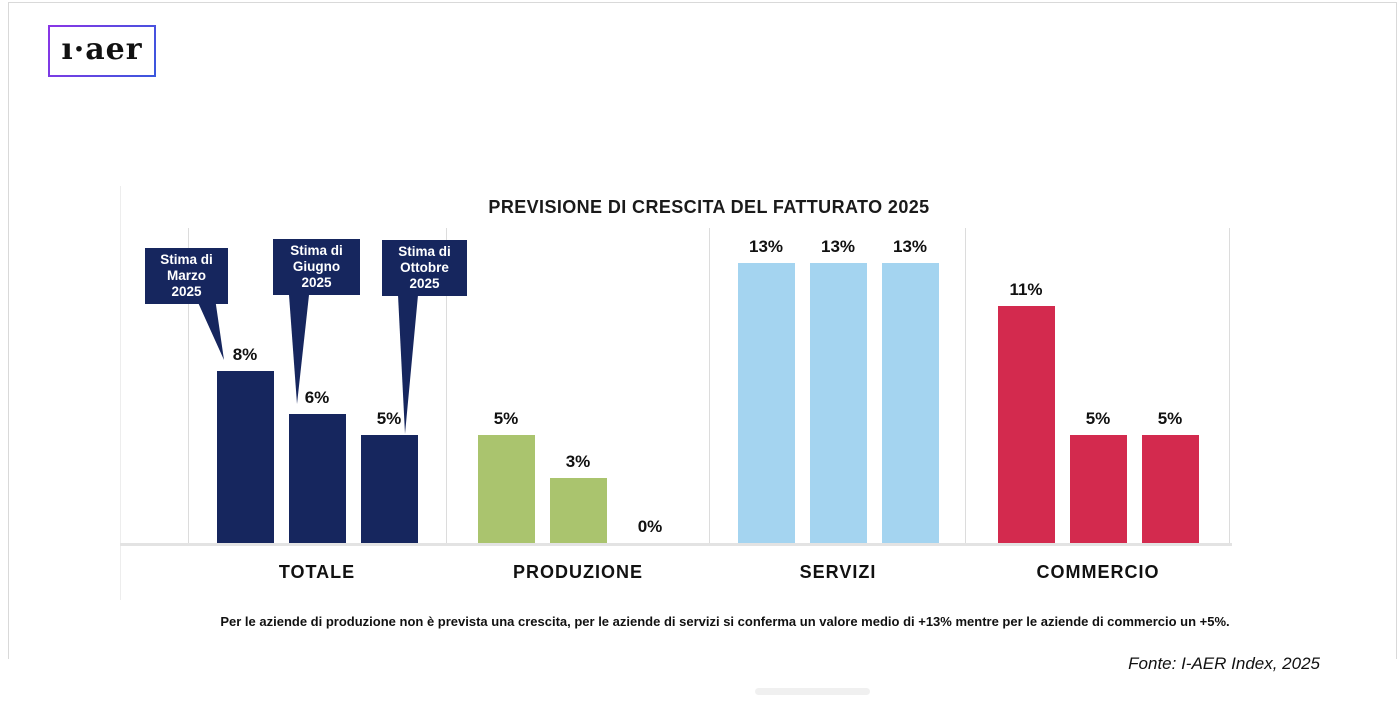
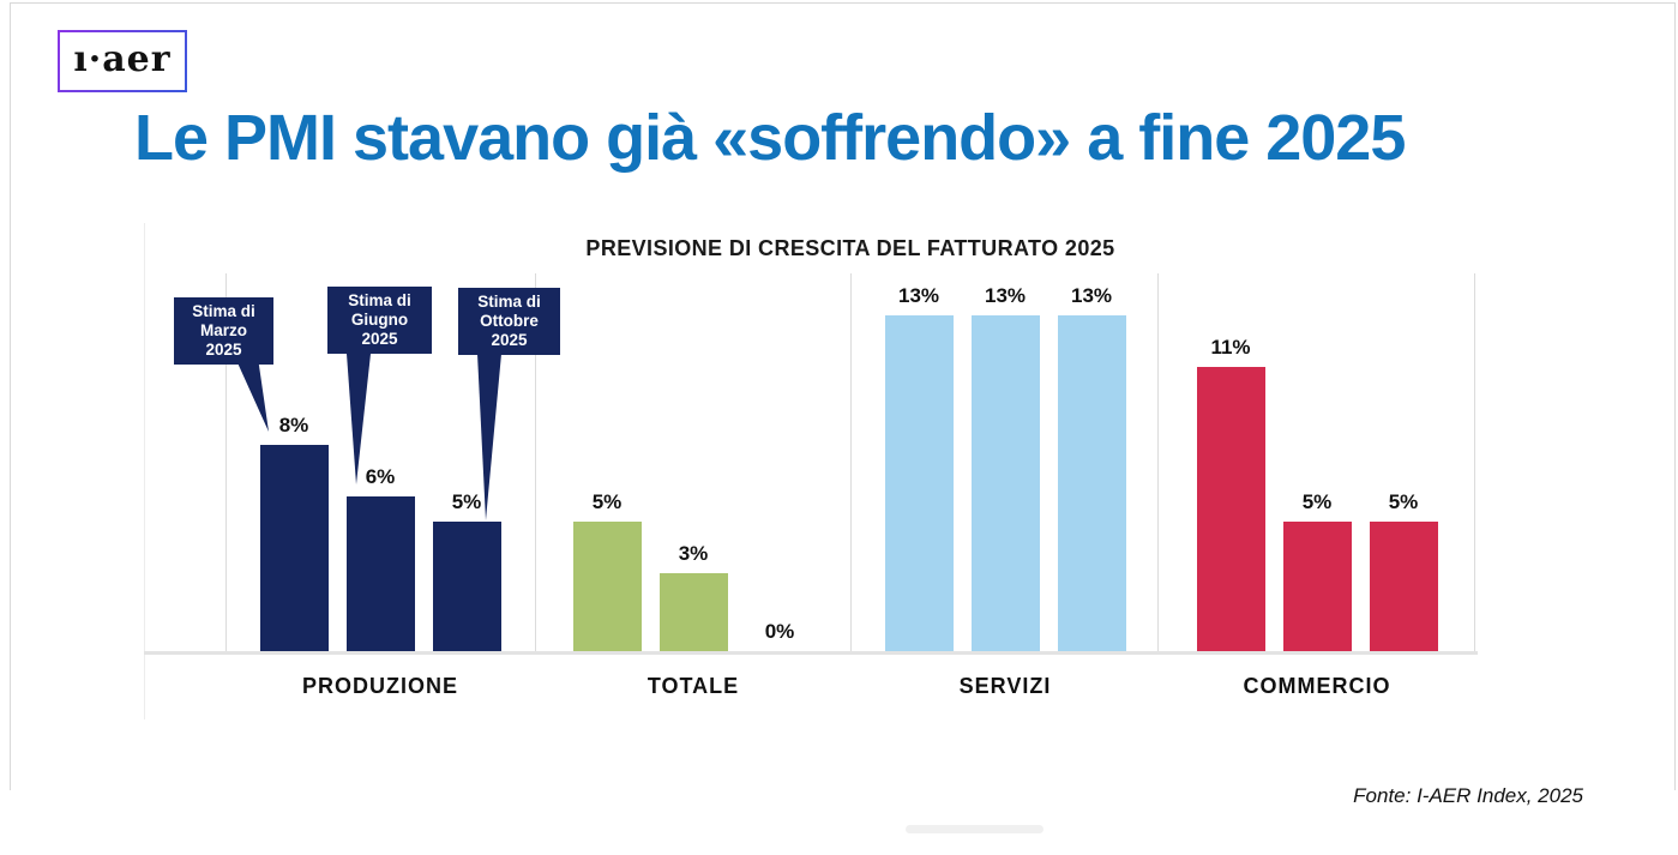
  ı·aer
+ Le PMI stavano già «soffrendo» a fine 2025
  PREVISIONE DI CRESCITA DEL FATTURATO 2025
- TOTALE
+ PRODUZIONE
  8%
  6%
  5%
- PRODUZIONE
+ TOTALE
  5%
  3%
  0%
  SERVIZI
  13%
  13%
  13%
  COMMERCIO
  11%
  5%
  5%
  Stima di
  Marzo
  2025
  Stima di
  Giugno
  2025
  Stima di
  Ottobre
  2025
- Per le aziende di produzione non è prevista una crescita, per le aziende di servizi si conferma un valore medio di +13% mentre per le aziende di commercio un +5%.
  Fonte: I-AER Index, 2025
